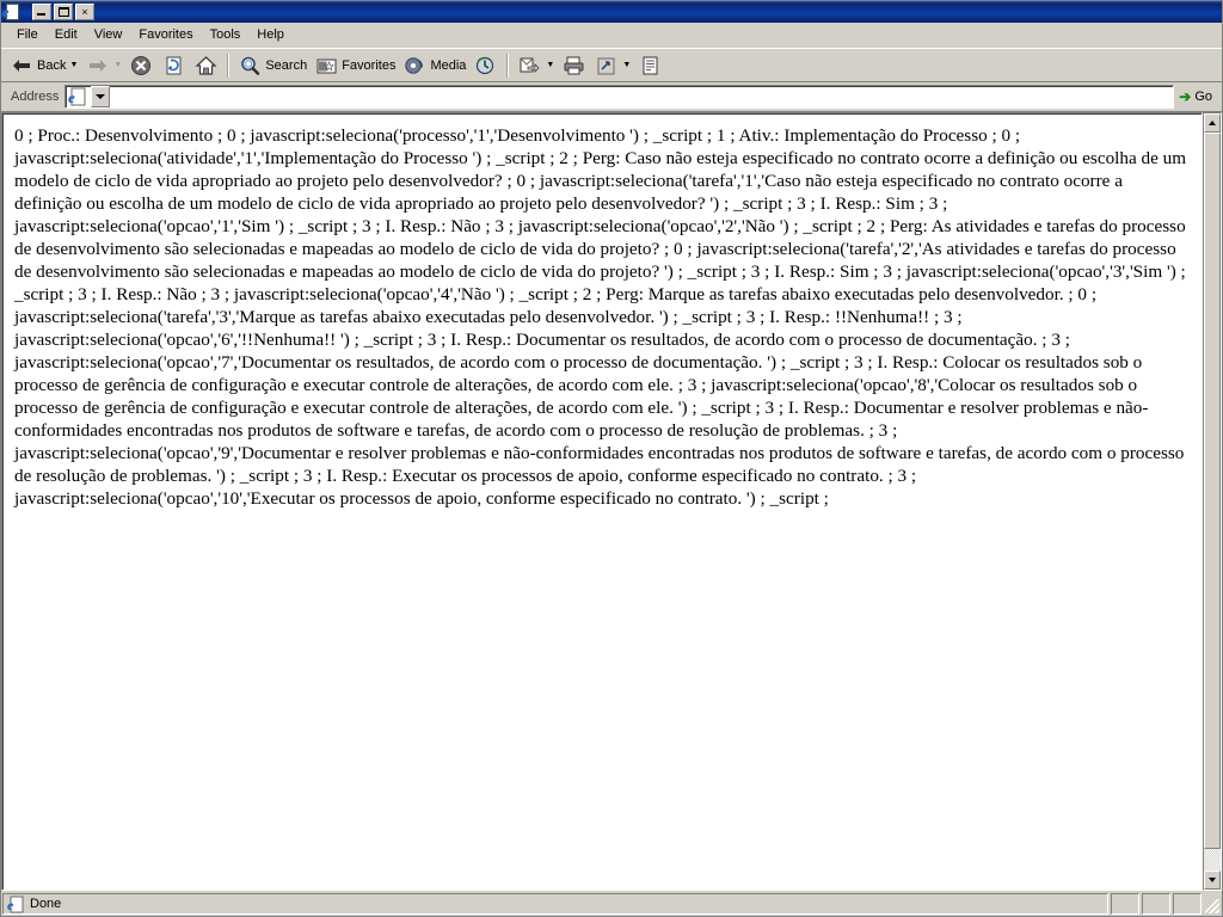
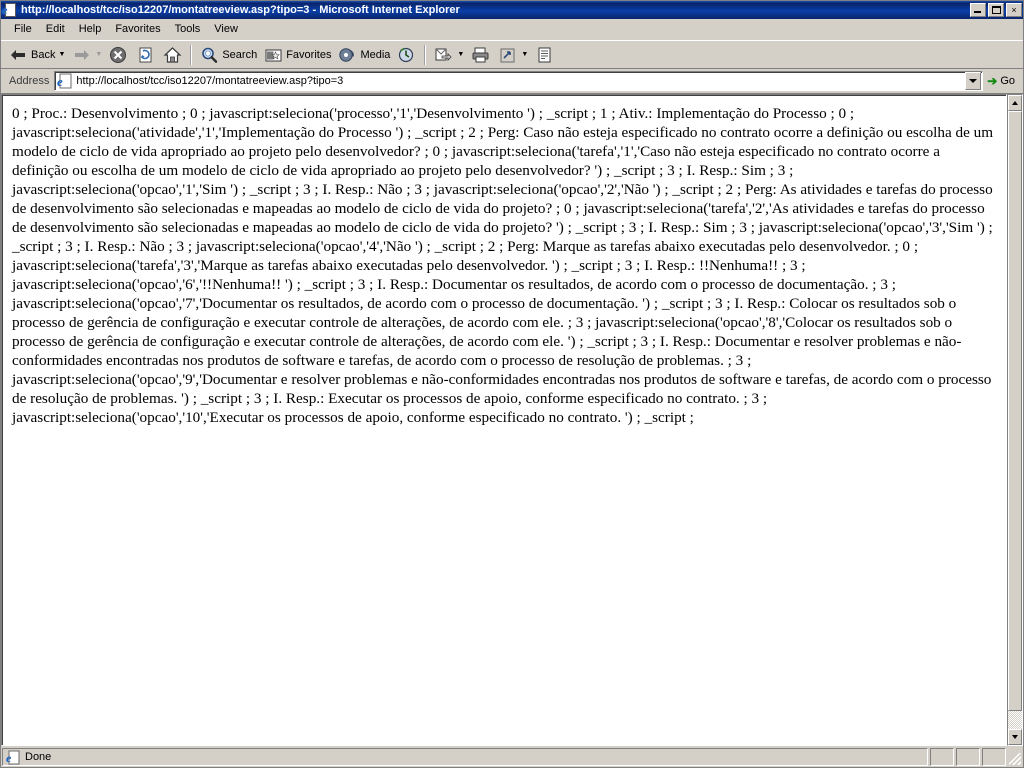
  e
+ http://localhost/tcc/iso12207/montatreeview.asp?tipo=3 - Microsoft Internet Explorer
  ×
  File
  Edit
- View
+ Help
  Favorites
  Tools
- Help
+ View
  Back
  Search
  Favorites
  Media
  Address
  e
+ http://localhost/tcc/iso12207/montatreeview.asp?tipo=3
  ➔
  Go
  0 ; Proc.: Desenvolvimento ; 0 ; javascript:seleciona('processo','1','Desenvolvimento ') ; _script ; 1 ; Ativ.: Implementação do Processo ; 0 ; javascript:seleciona('atividade','1','Implementação do Processo ') ; _script ; 2 ; Perg: Caso não esteja especificado no contrato ocorre a definição ou escolha de um modelo de ciclo de vida apropriado ao projeto pelo desenvolvedor? ; 0 ; javascript:seleciona('tarefa','1','Caso não esteja especificado no contrato ocorre a definição ou escolha de um modelo de ciclo de vida apropriado ao projeto pelo desenvolvedor? ') ; _script ; 3 ; I. Resp.: Sim ; 3 ; javascript:seleciona('opcao','1','Sim ') ; _script ; 3 ; I. Resp.: Não ; 3 ; javascript:seleciona('opcao','2','Não ') ; _script ; 2 ; Perg: As atividades e tarefas do processo de desenvolvimento são selecionadas e mapeadas ao modelo de ciclo de vida do projeto? ; 0 ; javascript:seleciona('tarefa','2','As atividades e tarefas do processo de desenvolvimento são selecionadas e mapeadas ao modelo de ciclo de vida do projeto? ') ; _script ; 3 ; I. Resp.: Sim ; 3 ; javascript:seleciona('opcao','3','Sim ') ; _script ; 3 ; I. Resp.: Não ; 3 ; javascript:seleciona('opcao','4','Não ') ; _script ; 2 ; Perg: Marque as tarefas abaixo executadas pelo desenvolvedor. ; 0 ; javascript:seleciona('tarefa','3','Marque as tarefas abaixo executadas pelo desenvolvedor. ') ; _script ; 3 ; I. Resp.: !!Nenhuma!! ; 3 ; javascript:seleciona('opcao','6','!!Nenhuma!! ') ; _script ; 3 ; I. Resp.: Documentar os resultados, de acordo com o processo de documentação. ; 3 ; javascript:seleciona('opcao','7','Documentar os resultados, de acordo com o processo de documentação. ') ; _script ; 3 ; I. Resp.: Colocar os resultados sob o processo de gerência de configuração e executar controle de alterações, de acordo com ele. ; 3 ; javascript:seleciona('opcao','8','Colocar os resultados sob o processo de gerência de configuração e executar controle de alterações, de acordo com ele. ') ; _script ; 3 ; I. Resp.: Documentar e resolver problemas e não-conformidades encontradas nos produtos de software e tarefas, de acordo com o processo de resolução de problemas. ; 3 ; javascript:seleciona('opcao','9','Documentar e resolver problemas e não-conformidades encontradas nos produtos de software e tarefas, de acordo com o processo de resolução de problemas. ') ; _script ; 3 ; I. Resp.: Executar os processos de apoio, conforme especificado no contrato. ; 3 ; javascript:seleciona('opcao','10','Executar os processos de apoio, conforme especificado no contrato. ') ; _script ;
  e
  Done
